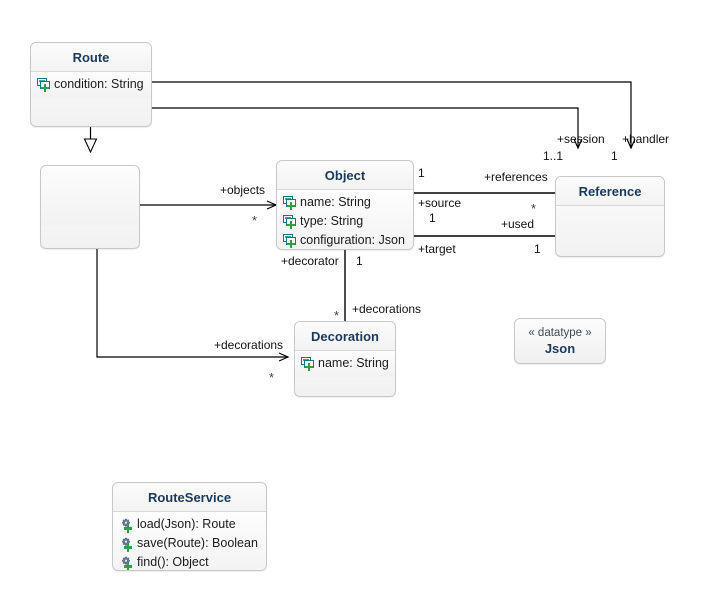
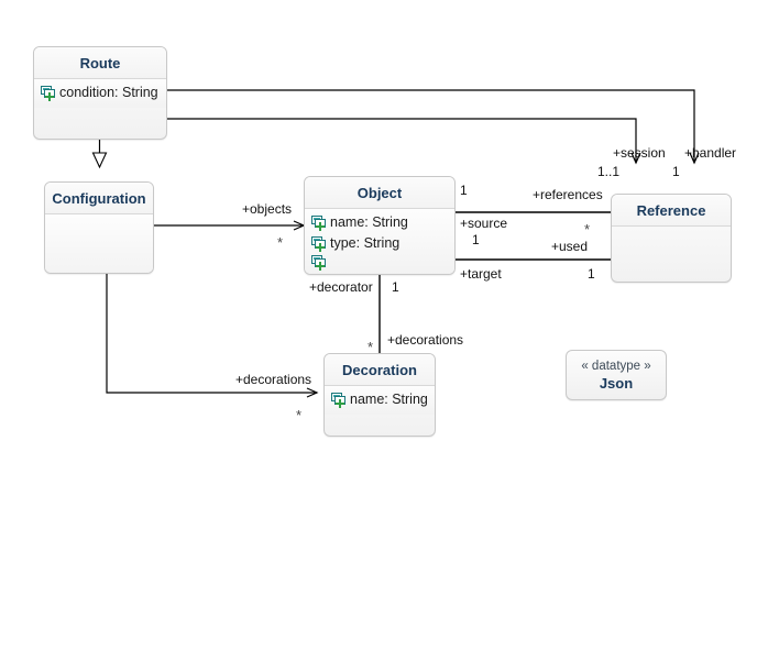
  +session
  1..1
  +handler
  1
  +objects
  *
  1
  +references
  *
  +source
  1
  +used
  1
  +target
  +decorator
  1
  +decorations
  *
  +decorations
  *
  Route
  condition: String
+ Configuration
  Object
  name: String
  type: String
- configuration: Json
  Reference
  Decoration
  name: String
- RouteService
- load(Json): Route
- save(Route): Boolean
- find(): Object
  « datatype »
  Json
